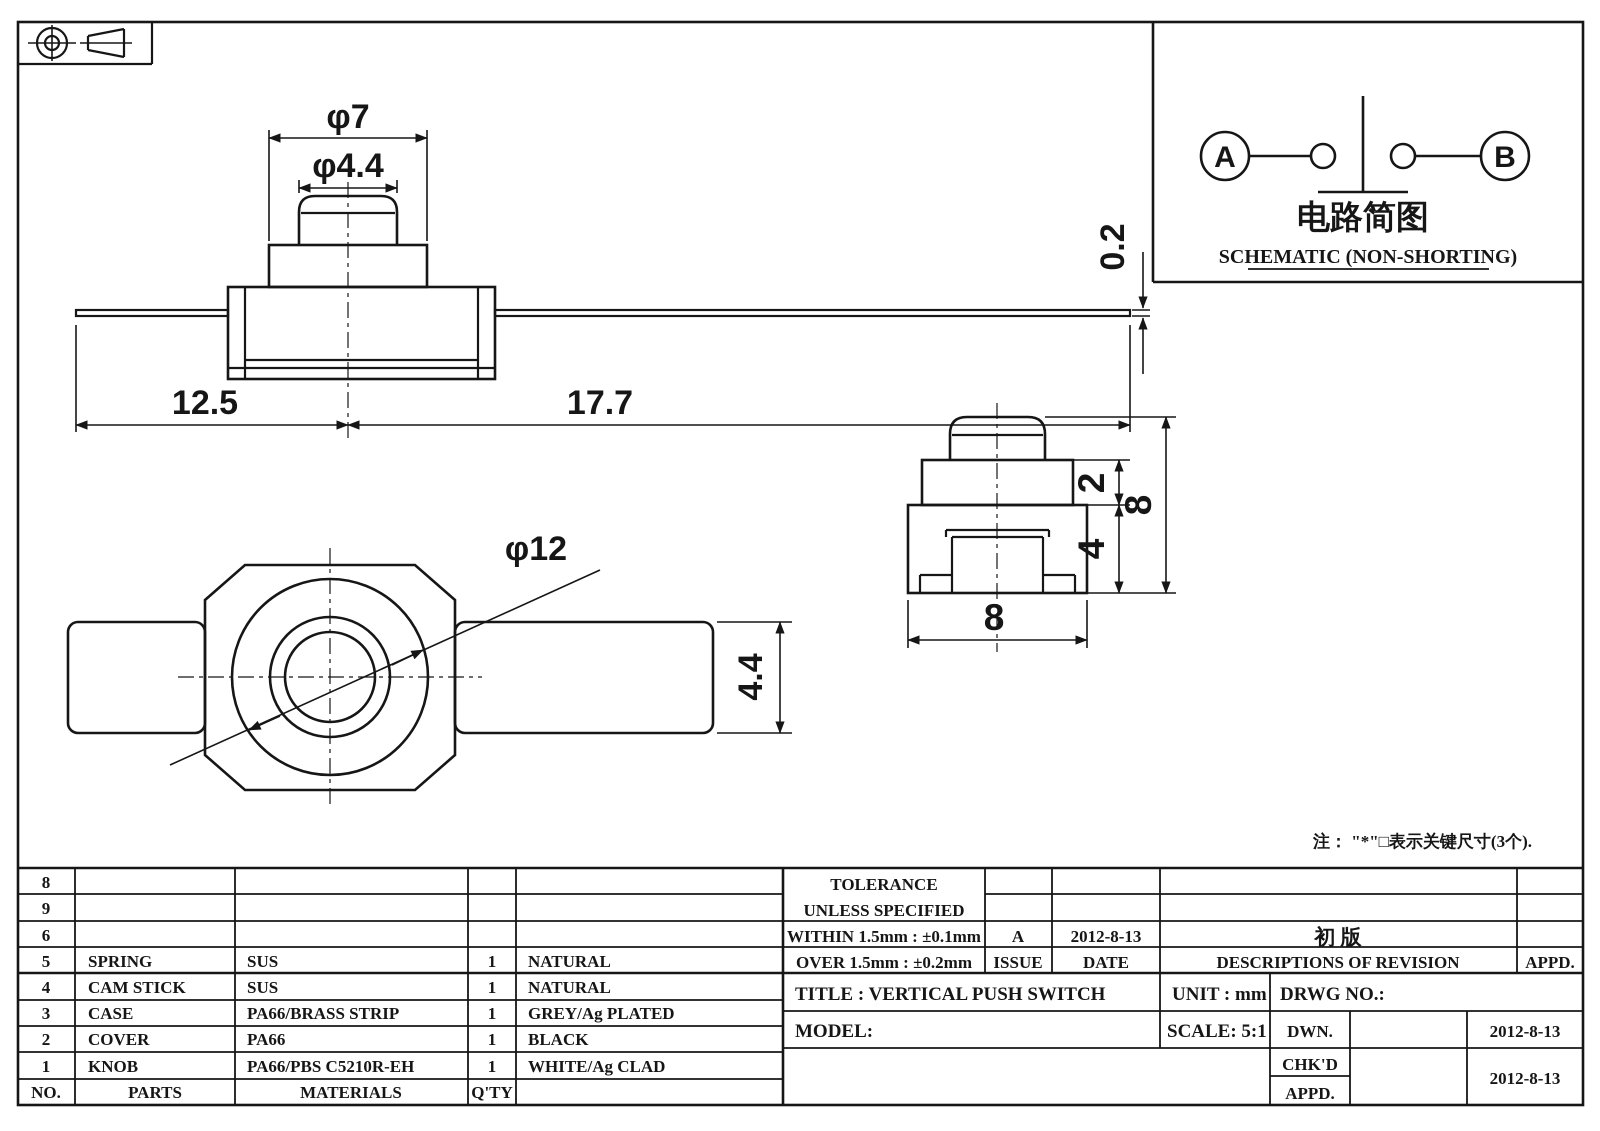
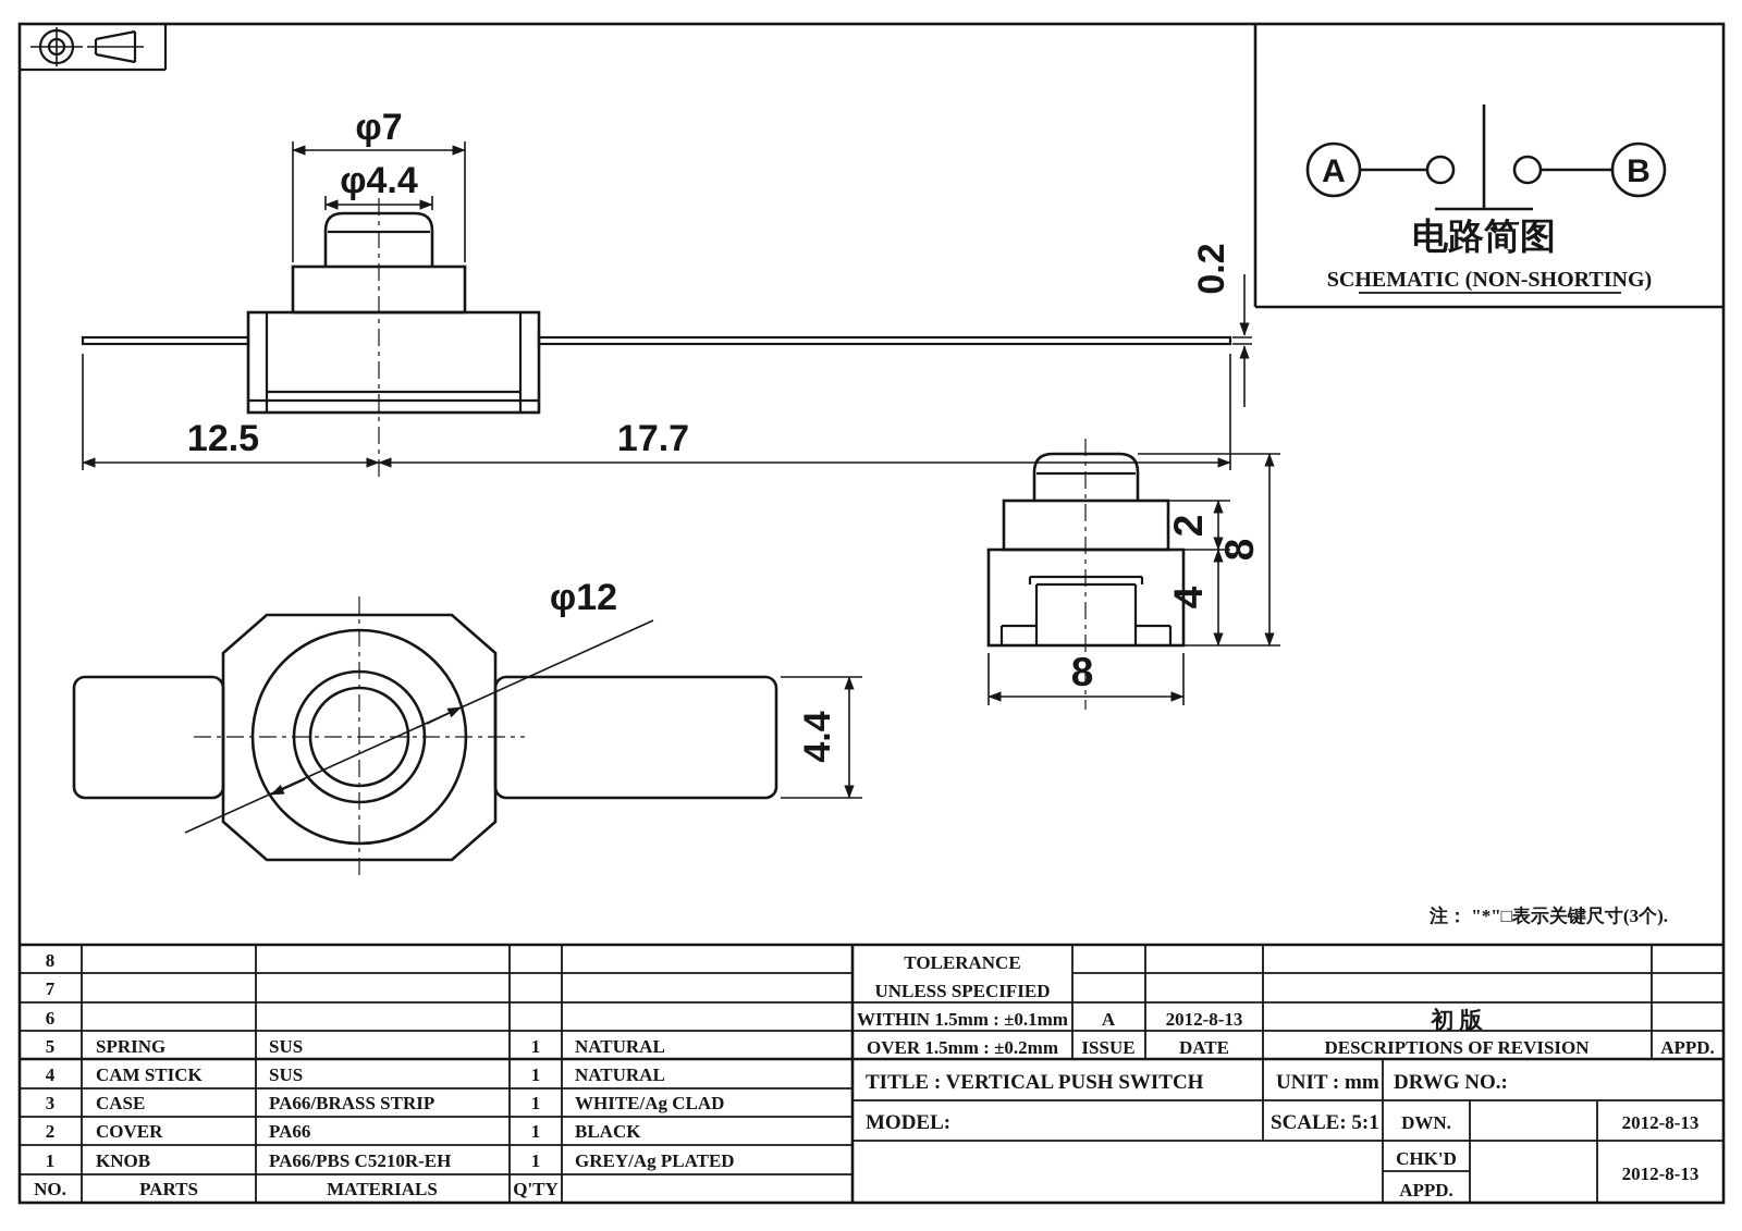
  φ7
  φ4.4
  12.5
  17.7
  8
  φ12
  A
  B
  电路简图
  SCHEMATIC (NON-SHORTING)
  注： "*"□表示关键尺寸(3个).
  8
- 9
+ 7
  6
  5
  SPRING
  SUS
  1
  NATURAL
  4
  CAM STICK
  SUS
  1
  NATURAL
  3
  CASE
  PA66/BRASS STRIP
  1
- GREY/Ag PLATED
+ WHITE/Ag CLAD
  2
  COVER
  PA66
  1
  BLACK
  1
  KNOB
  PA66/PBS C5210R-EH
  1
- WHITE/Ag CLAD
+ GREY/Ag PLATED
  NO.
  PARTS
  MATERIALS
  Q'TY
  TOLERANCE
  UNLESS SPECIFIED
  WITHIN 1.5mm : ±0.1mm
  OVER 1.5mm : ±0.2mm
  A
  ISSUE
  2012-8-13
  DATE
  初 版
  DESCRIPTIONS OF REVISION
  APPD.
  TITLE : VERTICAL PUSH SWITCH
  UNIT : mm
  DRWG NO.:
  MODEL:
  SCALE: 5:1
  DWN.
  2012-8-13
  CHK'D
  APPD.
  2012-8-13
